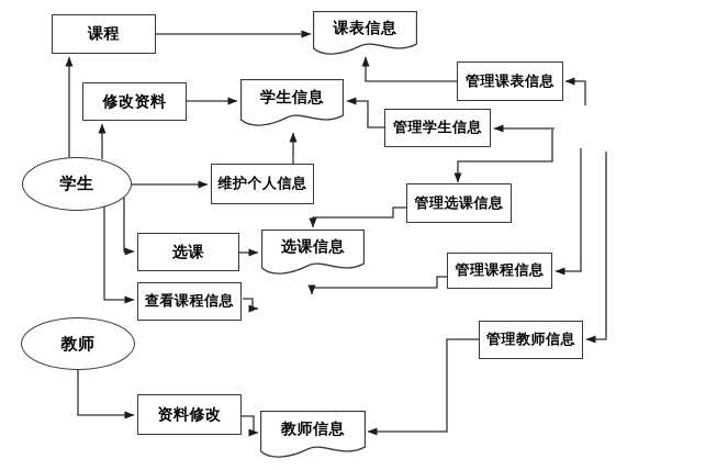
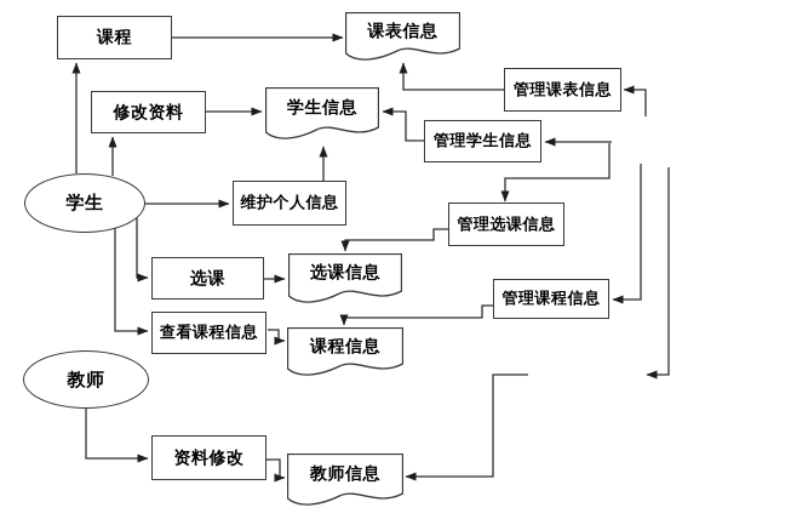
  学生
  教师
  课程
  修改资料
  维护个人信息
  选课
  查看课程信息
  资料修改
  管理课表信息
  管理学生信息
  管理选课信息
  管理课程信息
- 管理教师信息
  课表信息
  学生信息
  选课信息
+ 课程信息
  教师信息
